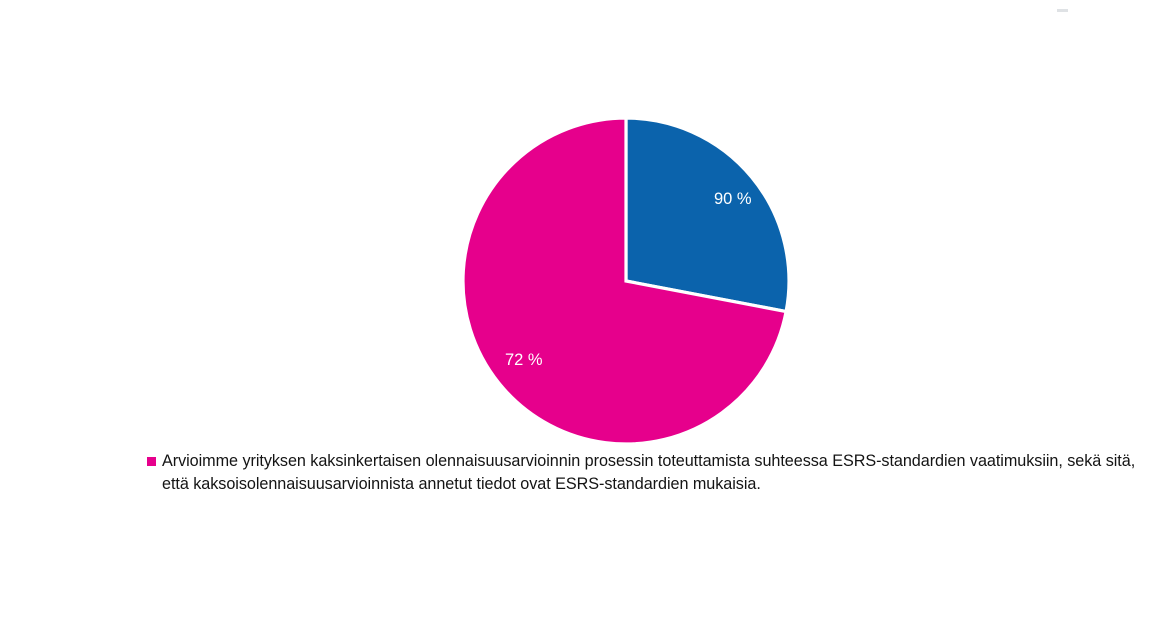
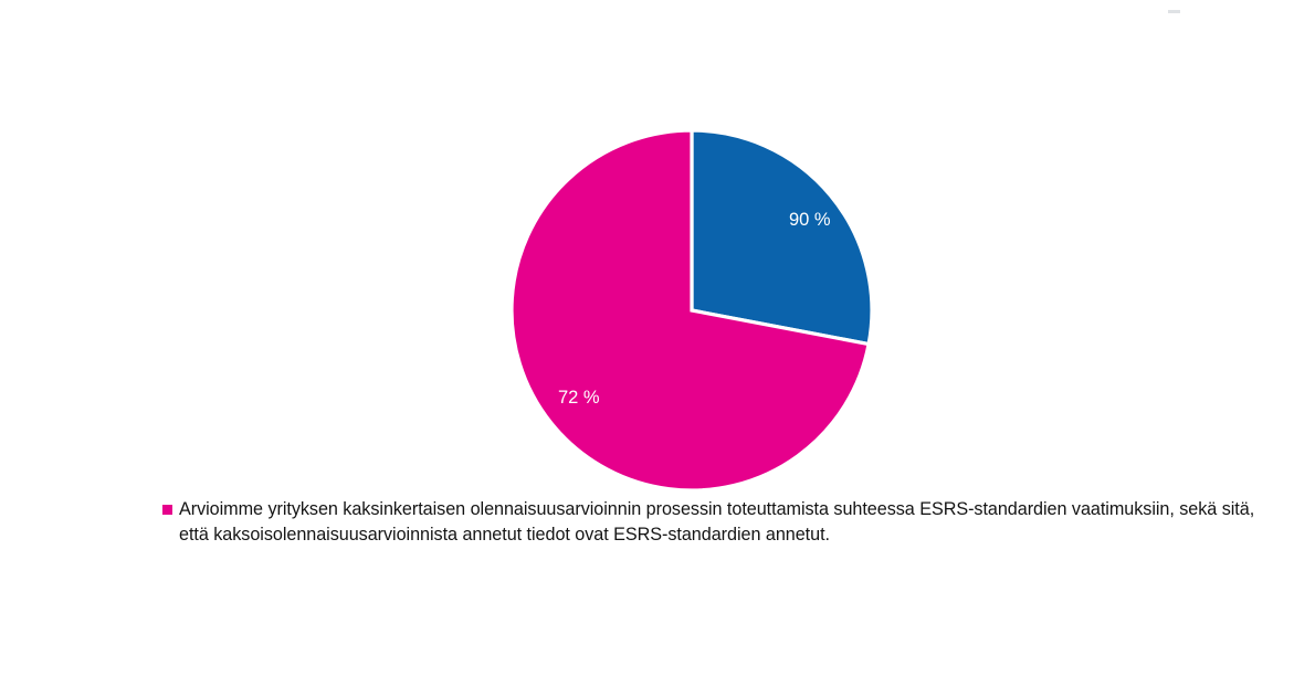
  90 %
  72 %
- Arvioimme yrityksen kaksinkertaisen olennaisuusarvioinnin prosessin toteuttamista suhteessa ESRS-standardien vaatimuksiin, sekä sitä, että kaksoisolennaisuusarvioinnista annetut tiedot ovat ESRS-standardien mukaisia.
+ Arvioimme yrityksen kaksinkertaisen olennaisuusarvioinnin prosessin toteuttamista suhteessa ESRS-standardien vaatimuksiin, sekä sitä, että kaksoisolennaisuusarvioinnista annetut tiedot ovat ESRS-standardien annetut.
